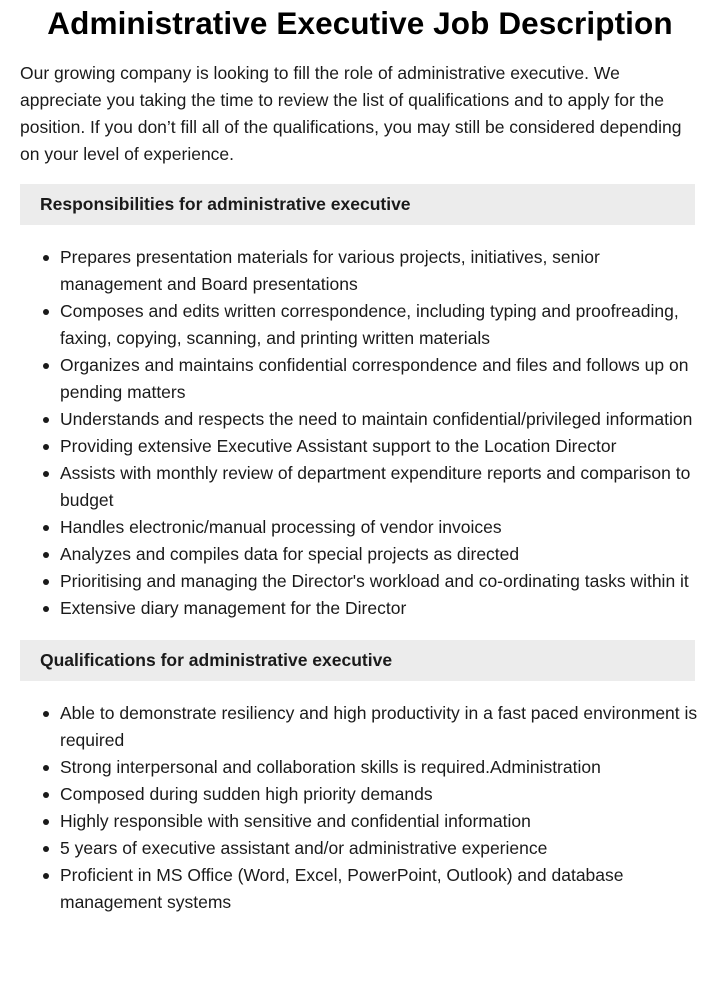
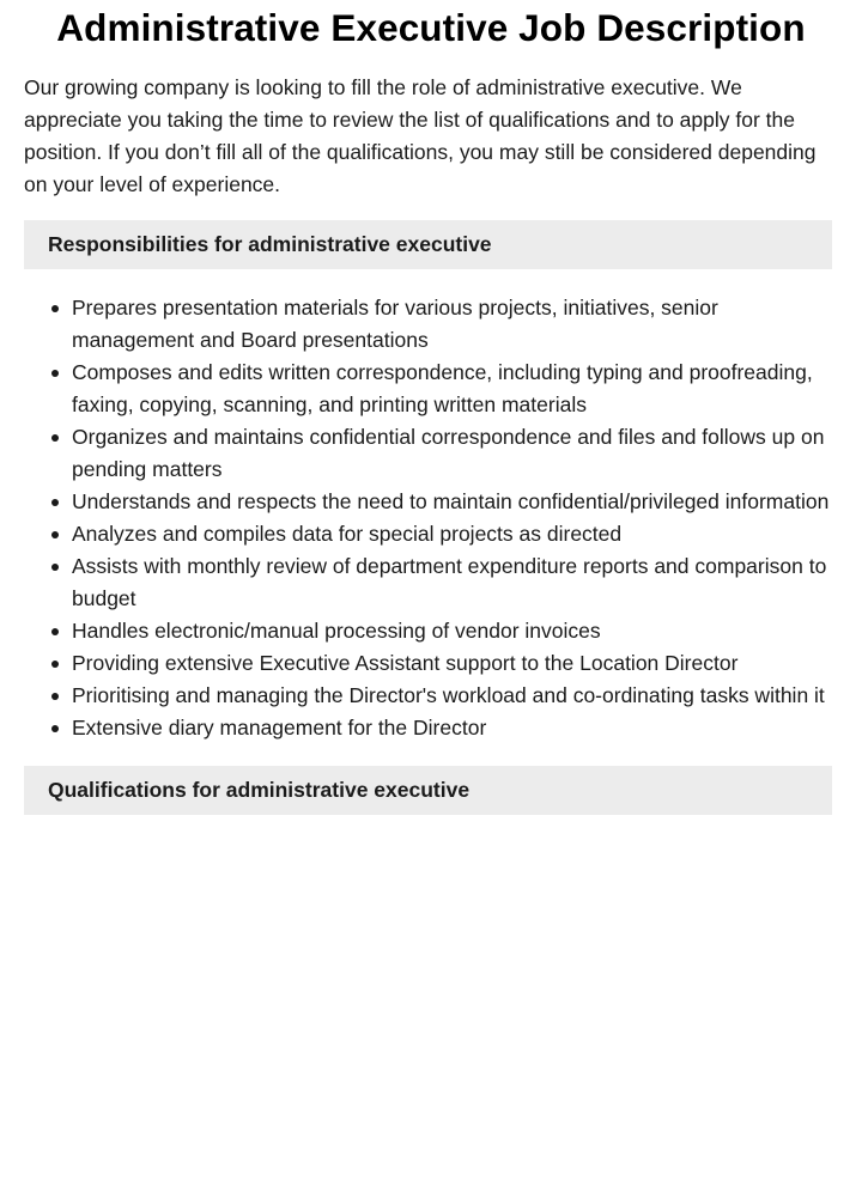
  Administrative Executive Job Description
  Our growing company is looking to fill the role of administrative executive. We appreciate you taking the time to review the list of qualifications and to apply for the position. If you don’t fill all of the qualifications, you may still be considered depending on your level of experience.
  Responsibilities for administrative executive
  Prepares presentation materials for various projects, initiatives, senior management and Board presentations
  Composes and edits written correspondence, including typing and proofreading, faxing, copying, scanning, and printing written materials
  Organizes and maintains confidential correspondence and files and follows up on pending matters
  Understands and respects the need to maintain confidential/privileged information
- Providing extensive Executive Assistant support to the Location Director
+ Analyzes and compiles data for special projects as directed
  Assists with monthly review of department expenditure reports and comparison to budget
  Handles electronic/manual processing of vendor invoices
- Analyzes and compiles data for special projects as directed
+ Providing extensive Executive Assistant support to the Location Director
  Prioritising and managing the Director's workload and co-ordinating tasks within it
  Extensive diary management for the Director
  Qualifications for administrative executive
- Able to demonstrate resiliency and high productivity in a fast paced environment is required
- Strong interpersonal and collaboration skills is required.Administration
- Composed during sudden high priority demands
- Highly responsible with sensitive and confidential information
- 5 years of executive assistant and/or administrative experience
- Proficient in MS Office (Word, Excel, PowerPoint, Outlook) and database management systems
